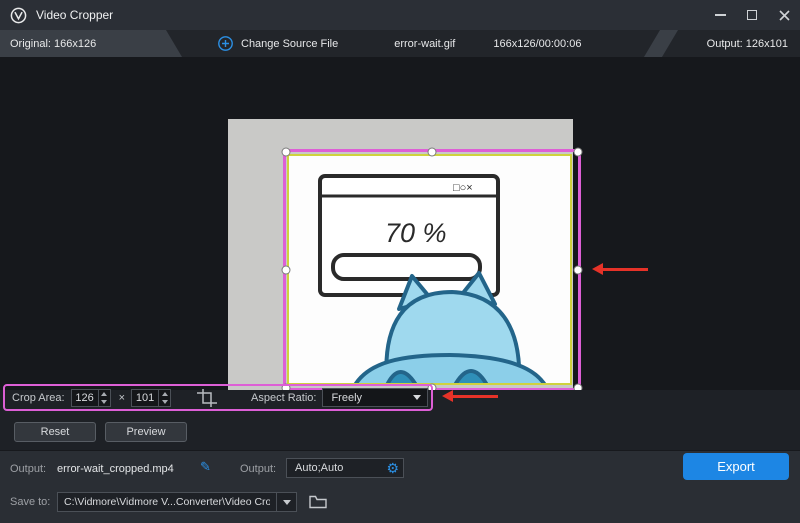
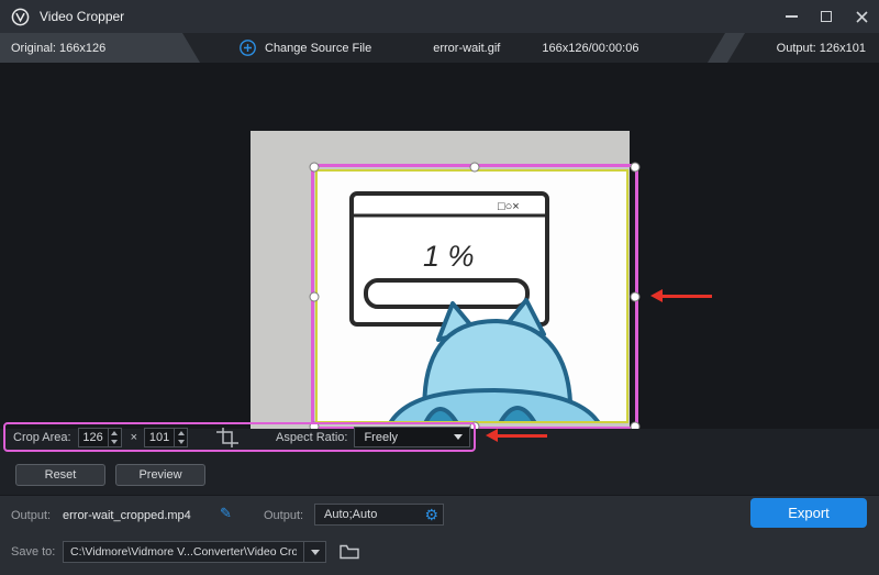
  Video Cropper
  Original: 166x126
  Change Source File
  error-wait.gif
  166x126/00:00:06
  Output: 126x101
  □○×
- 70 %
+ 1 %
  Crop Area:
  126
  ×
  101
  Aspect Ratio:
  Freely
  Reset
  Preview
  Output:
  error-wait_cropped.mp4
  ✎
  Output:
  Auto;Auto
  ⚙
  Export
  Save to:
  C:\Vidmore\Vidmore V...Converter\Video Cro
